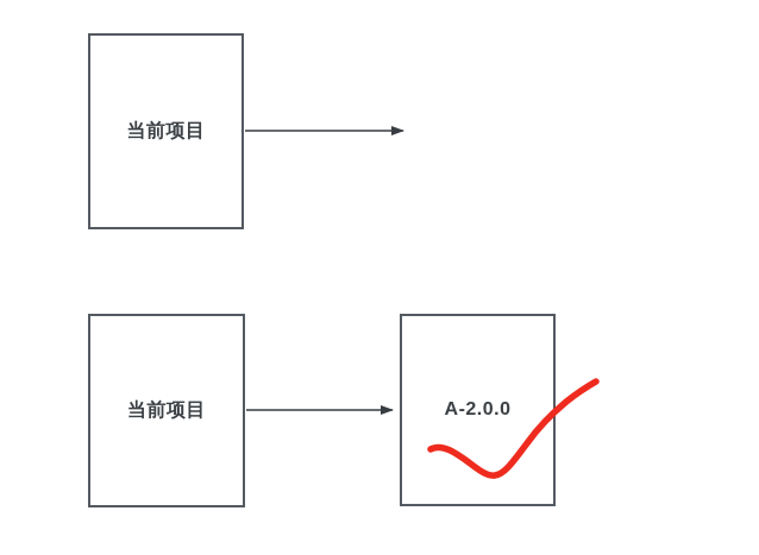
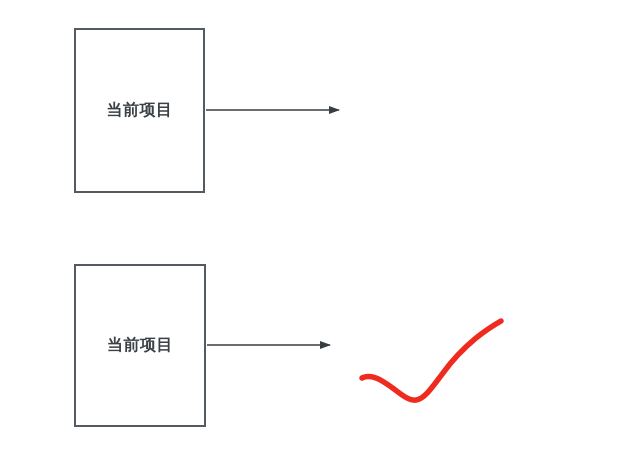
  当前项目
  当前项目
- A-2.0.0
